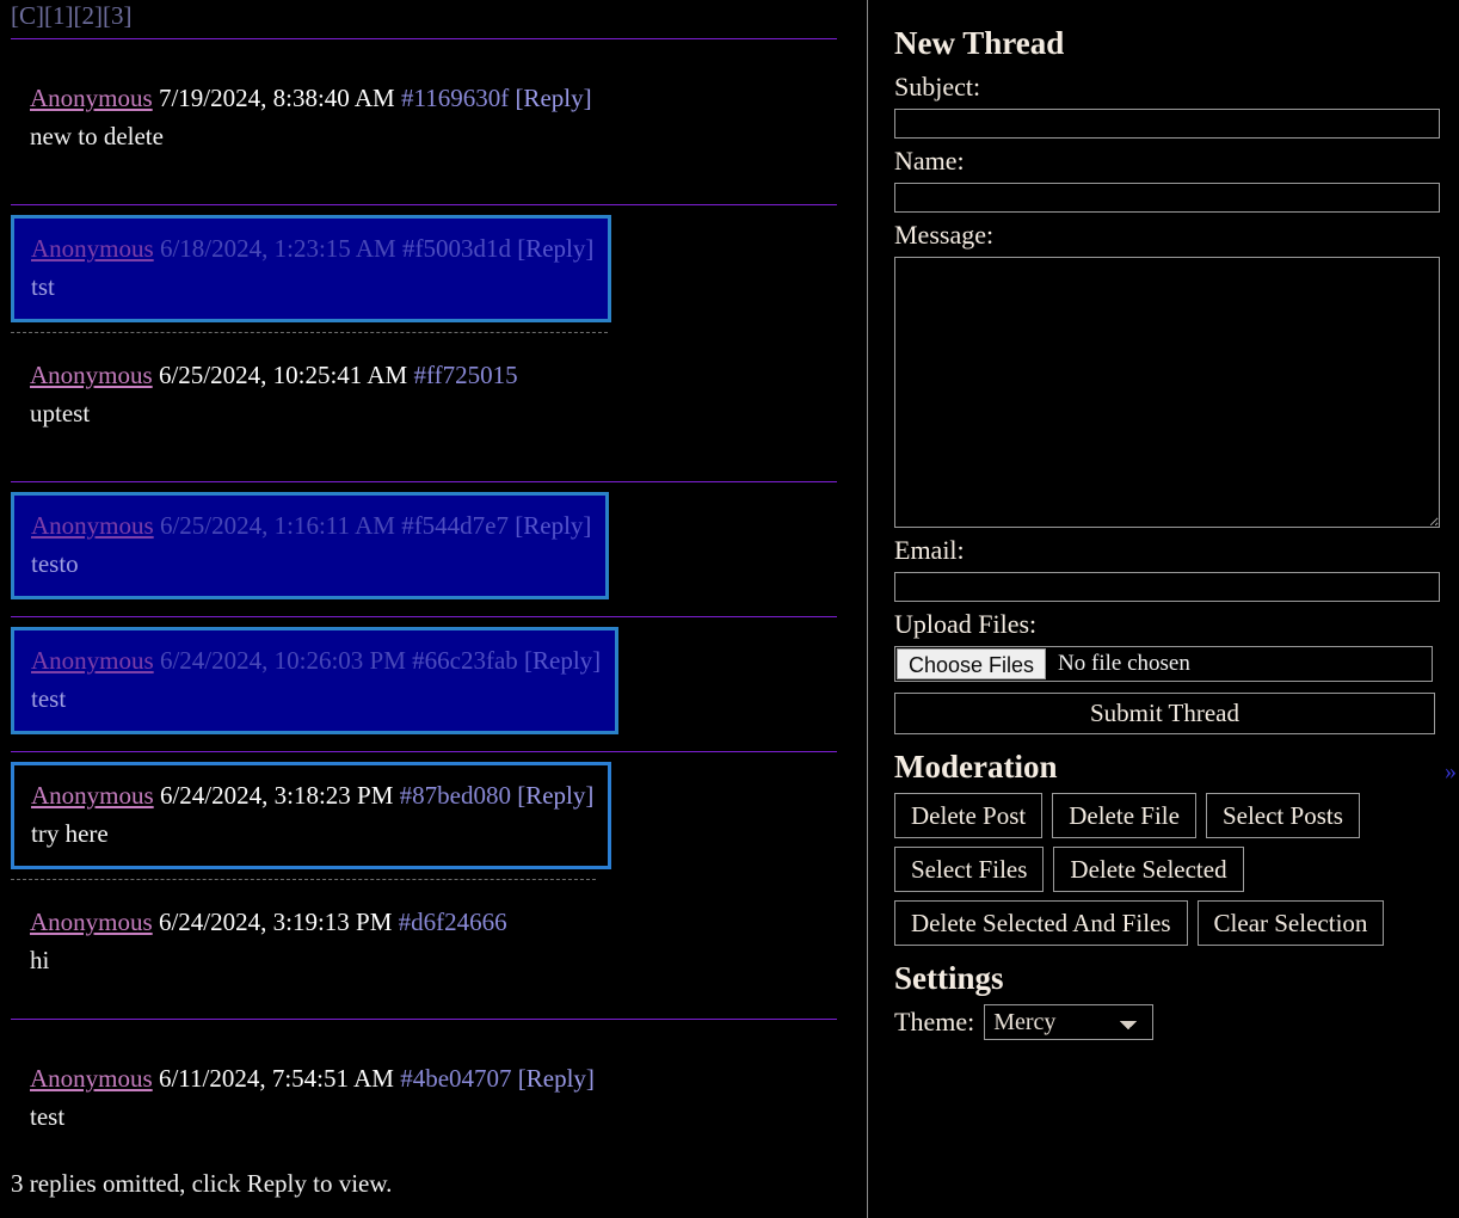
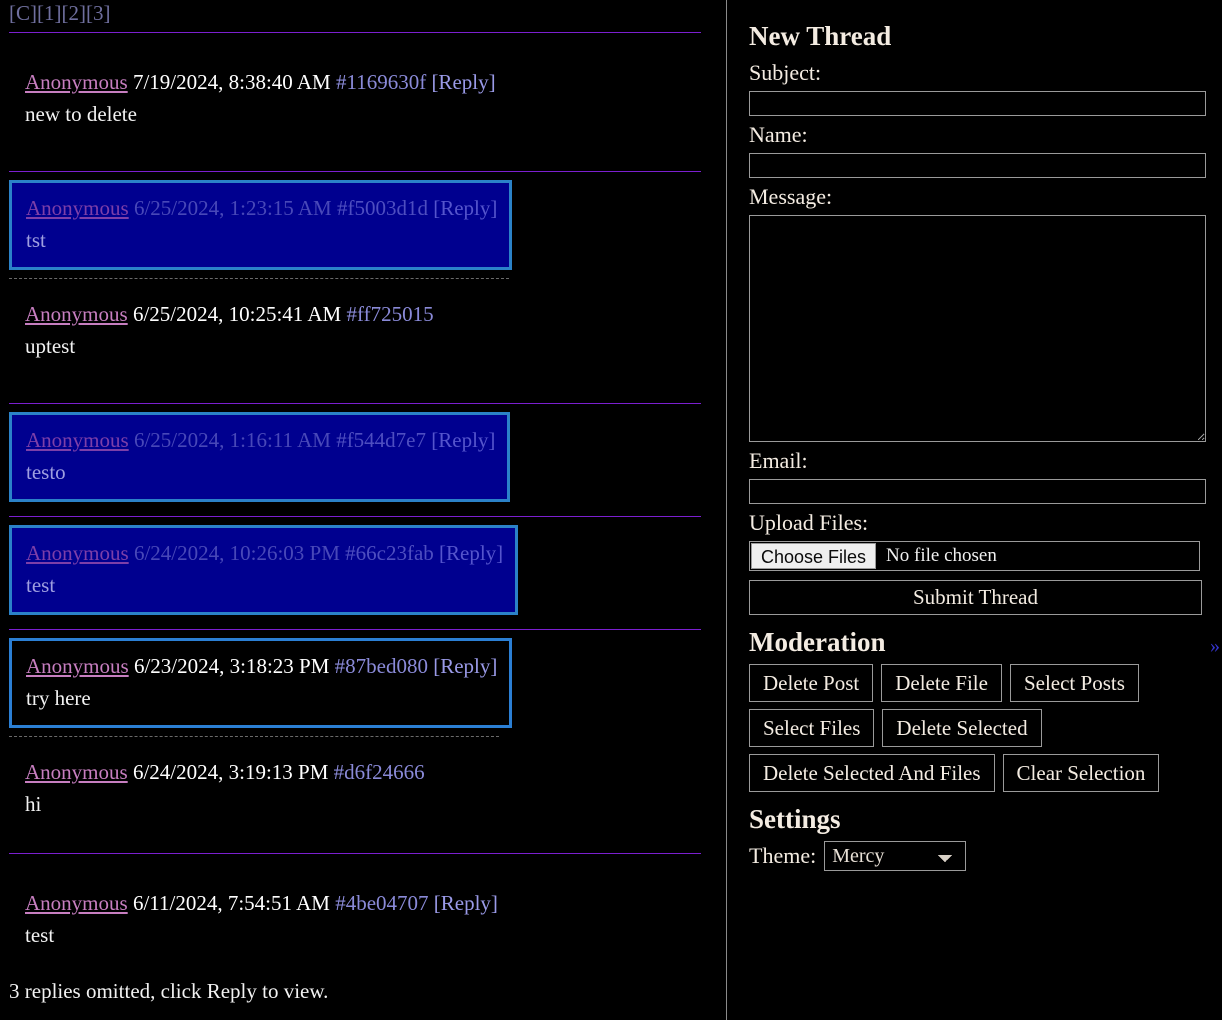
  [C][1][2][3]
  Anonymous 7/19/2024, 8:38:40 AM #1169630f [Reply]
  new to delete
- Anonymous 6/18/2024, 1:23:15 AM #f5003d1d [Reply]
+ Anonymous 6/25/2024, 1:23:15 AM #f5003d1d [Reply]
  tst
  Anonymous 6/25/2024, 10:25:41 AM #ff725015
  uptest
  Anonymous 6/25/2024, 1:16:11 AM #f544d7e7 [Reply]
  testo
  Anonymous 6/24/2024, 10:26:03 PM #66c23fab [Reply]
  test
- Anonymous 6/24/2024, 3:18:23 PM #87bed080 [Reply]
+ Anonymous 6/23/2024, 3:18:23 PM #87bed080 [Reply]
  try here
  Anonymous 6/24/2024, 3:19:13 PM #d6f24666
  hi
  Anonymous 6/11/2024, 7:54:51 AM #4be04707 [Reply]
  test
  3 replies omitted, click Reply to view.
  New Thread
  Subject:
  Name:
  Message:
  Email:
  Upload Files:
  Choose Files
  No file chosen
  Submit Thread
  Moderation
  Delete Post
  Delete File
  Select Posts
  Select Files
  Delete Selected
  Delete Selected And Files
  Clear Selection
  Settings
  Theme:
  Mercy
  »
